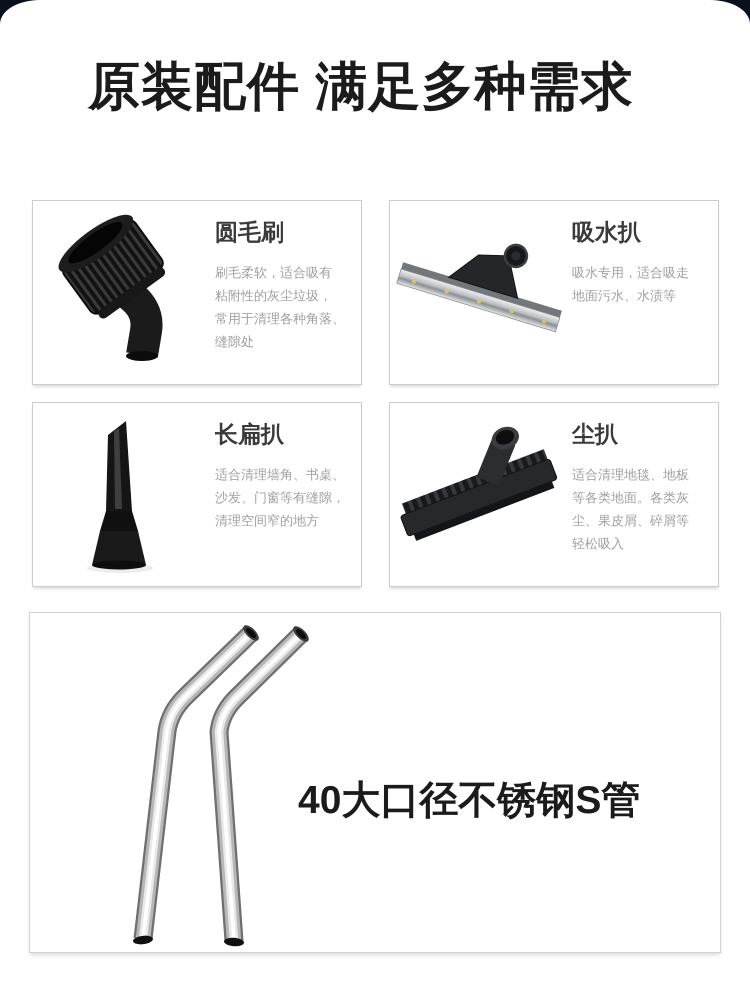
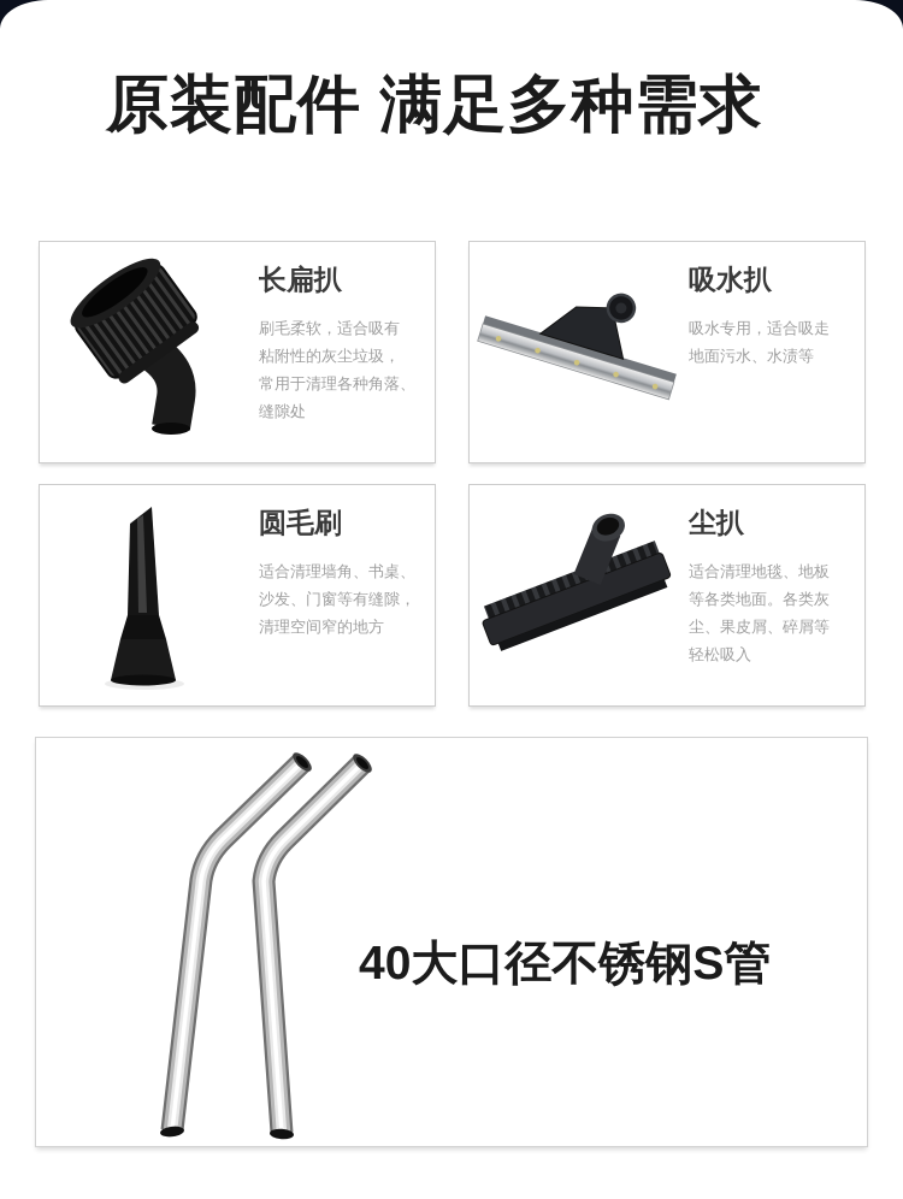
  原装配件 满足多种需求
- 圆毛刷
+ 长扁扒
  刷毛柔软，适合吸有
  粘附性的灰尘垃圾，
  常用于清理各种角落、
  缝隙处
  吸水扒
  吸水专用，适合吸走
  地面污水、水渍等
- 长扁扒
+ 圆毛刷
  适合清理墙角、书桌、
  沙发、门窗等有缝隙，
  清理空间窄的地方
  尘扒
  适合清理地毯、地板
  等各类地面。各类灰
  尘、果皮屑、碎屑等
  轻松吸入
  40大口径不锈钢S管
